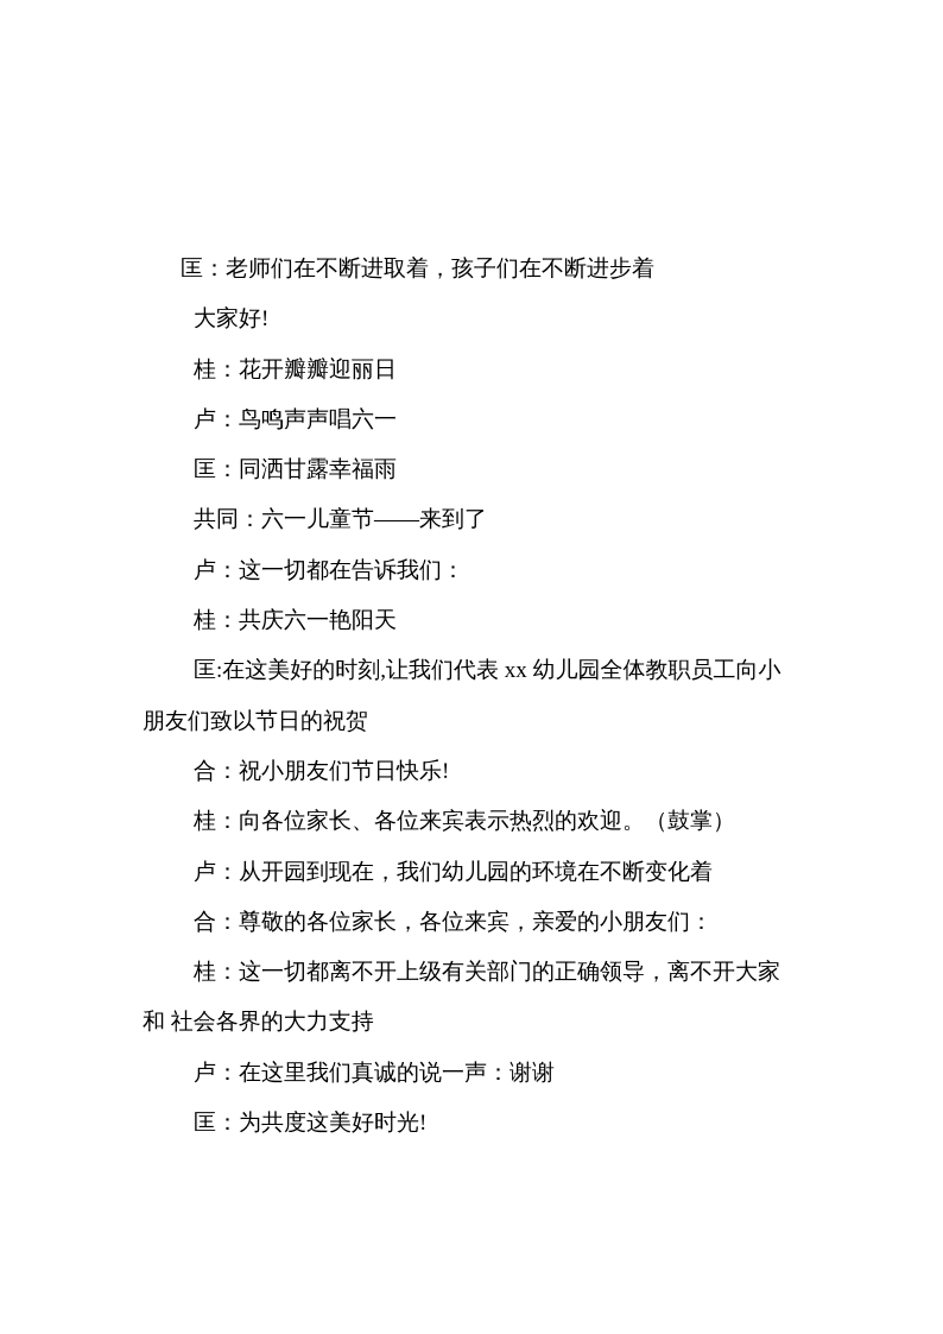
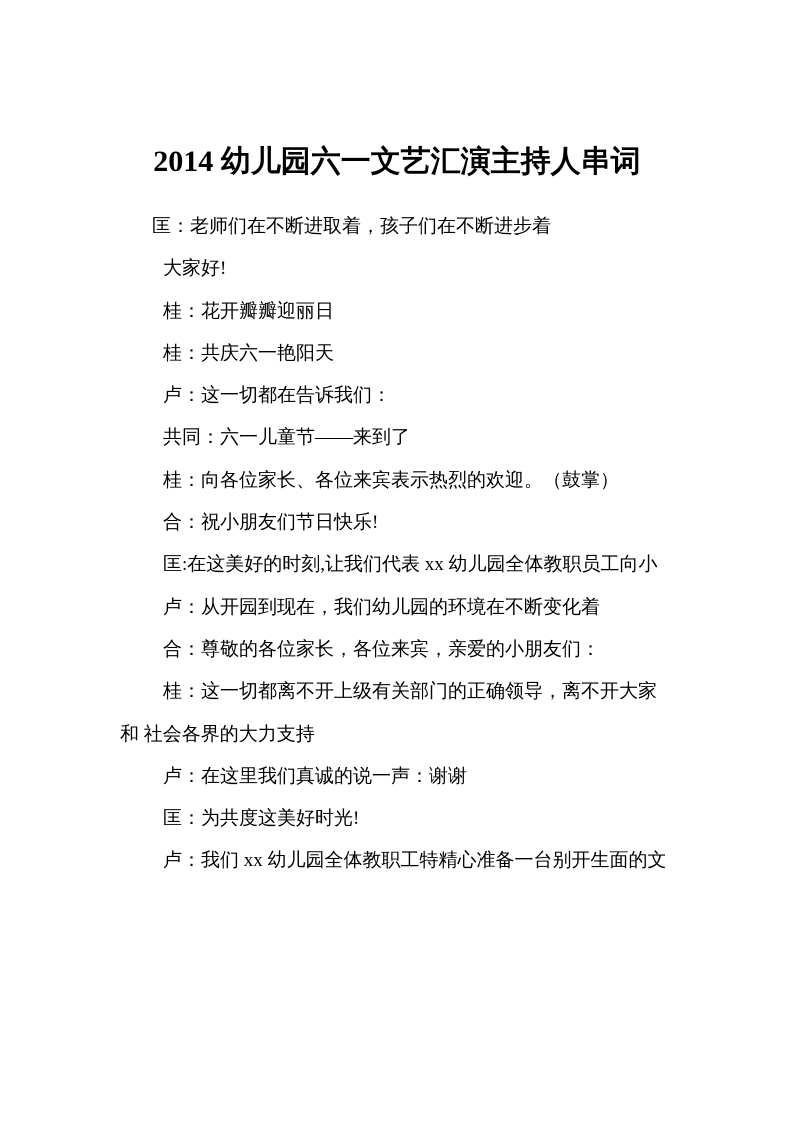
+ 2014 幼儿园六一文艺汇演主持人串词
  匡：老师们在不断进取着，孩子们在不断进步着
  大家好!
  桂：花开瓣瓣迎丽日
- 卢：鸟鸣声声唱六一
- 匡：同洒甘露幸福雨
- 共同：六一儿童节——来到了
+ 桂：共庆六一艳阳天
  卢：这一切都在告诉我们：
- 桂：共庆六一艳阳天
+ 共同：六一儿童节——来到了
- 匡:在这美好的时刻,让我们代表 xx 幼儿园全体教职员工向小
+ 桂：向各位家长、各位来宾表示热烈的欢迎。（鼓掌）
- 朋友们致以节日的祝贺
  合：祝小朋友们节日快乐!
- 桂：向各位家长、各位来宾表示热烈的欢迎。（鼓掌）
+ 匡:在这美好的时刻,让我们代表 xx 幼儿园全体教职员工向小
  卢：从开园到现在，我们幼儿园的环境在不断变化着
  合：尊敬的各位家长，各位来宾，亲爱的小朋友们：
  桂：这一切都离不开上级有关部门的正确领导，离不开大家
  和 社会各界的大力支持
  卢：在这里我们真诚的说一声：谢谢
  匡：为共度这美好时光!
+ 卢：我们 xx 幼儿园全体教职工特精心准备一台别开生面的文
